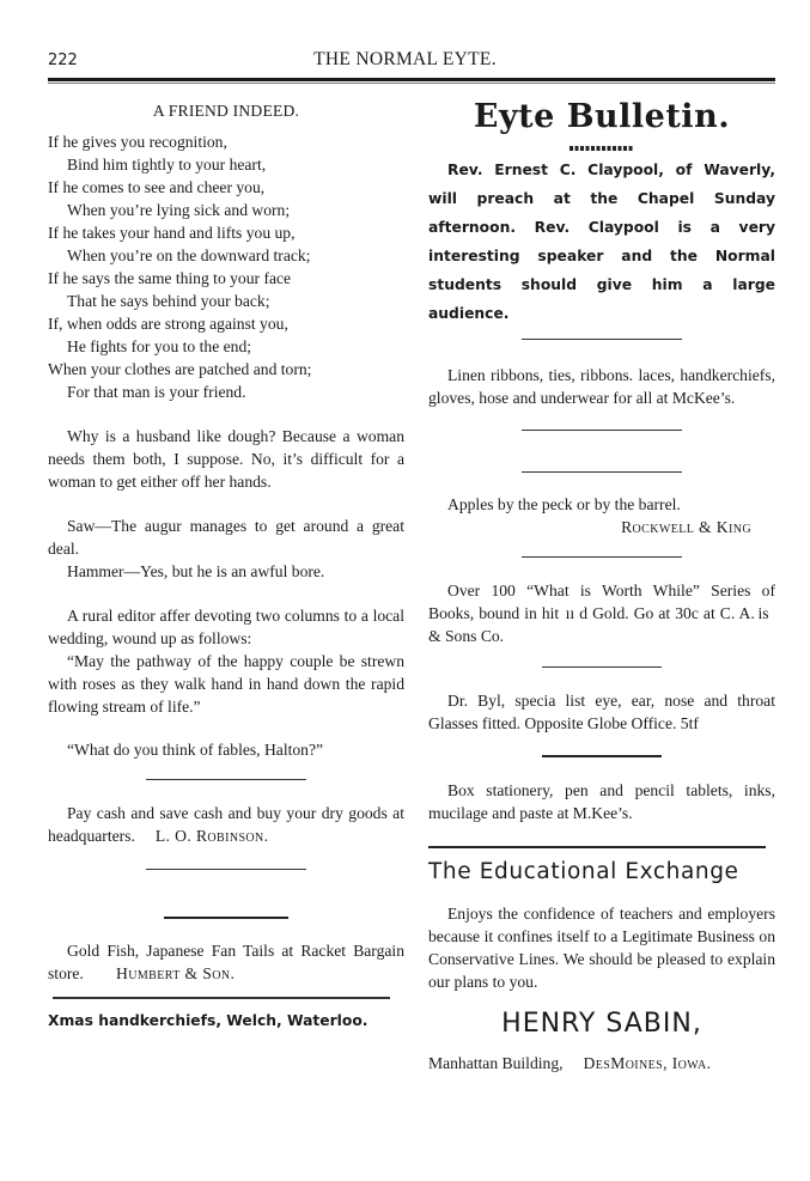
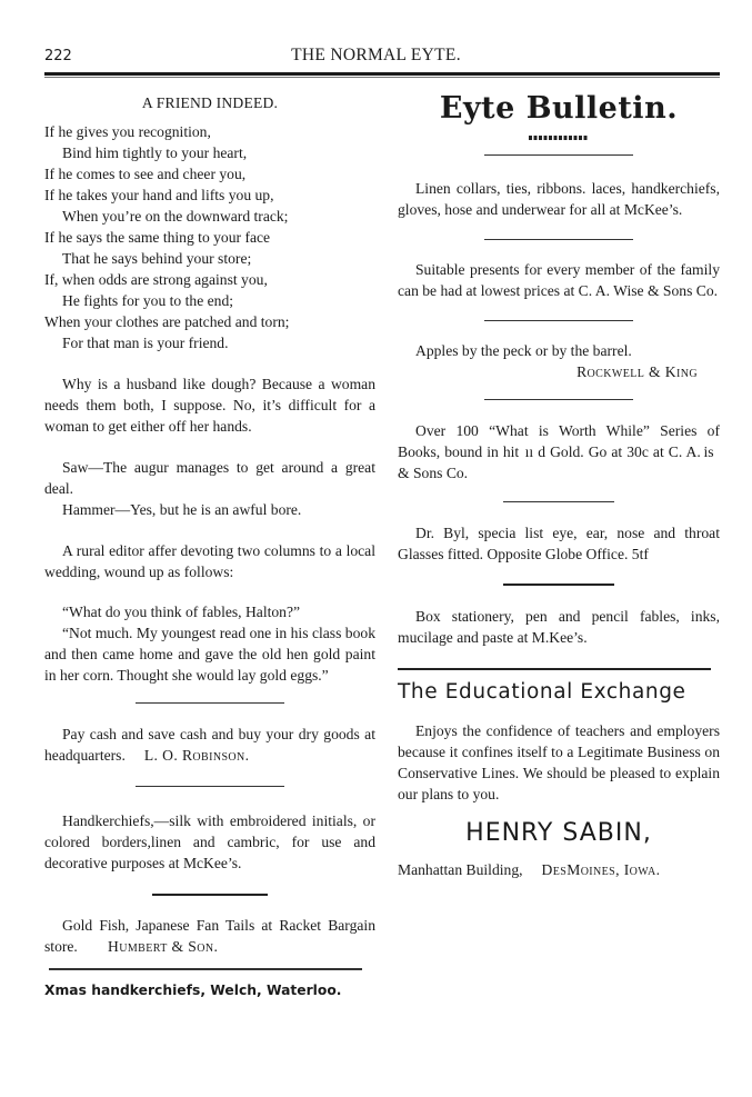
  222
  THE NORMAL EYTE.
  A FRIEND INDEED.
  If he gives you recognition,
  Bind him tightly to your heart,
  If he comes to see and cheer you,
- When you’re lying sick and worn;
  If he takes your hand and lifts you up,
  When you’re on the downward track;
  If he says the same thing to your face
- That he says behind your back;
+ That he says behind your store;
  If, when odds are strong against you,
  He fights for you to the end;
  When your clothes are patched and torn;
  For that man is your friend.
  Why is a husband like dough? Because a woman needs them both, I suppose. No, it’s difficult for a woman to get either off her hands.
  Saw—The augur manages to get around a great deal.
  Hammer—Yes, but he is an awful bore.
  A rural editor affer devoting two columns to a local wedding, wound up as follows:
- “May the pathway of the happy couple be strewn with roses as they walk hand in hand down the rapid flowing stream of life.”
  “What do you think of fables, Halton?”
+ “Not much. My youngest read one in his class book and then came home and gave the old hen gold paint in her corn. Thought she would lay gold eggs.”
  Pay cash and save cash and buy your dry goods at headquarters. L. O. Robinson.
+ Handkerchiefs,—silk with embroidered initials, or colored borders,linen and cambric, for use and decorative purposes at McKee’s.
  Gold Fish, Japanese Fan Tails at Racket Bargain store. Humbert & Son.
  Xmas handkerchiefs, Welch, Waterloo.
  Eyte Bulletin.
- Rev. Ernest C. Claypool, of Waverly, will preach at the Chapel Sunday afternoon. Rev. Claypool is a very interesting speaker and the Normal students should give him a large audience.
- Linen ribbons, ties, ribbons. laces, handkerchiefs, gloves, hose and underwear for all at McKee’s.
+ Linen collars, ties, ribbons. laces, handkerchiefs, gloves, hose and underwear for all at McKee’s.
+ Suitable presents for every member of the family can be had at lowest prices at C. A. Wise & Sons Co.
  Apples by the peck or by the barrel.
  Rockwell & King
  Over 100 “What is Worth While” Series of Books, bound in hit ıı d Gold. Go at 30c at C. A. is & Sons Co.
  Dr. Byl, specia list eye, ear, nose and throat Glasses fitted. Opposite Globe Office. 5tf
- Box stationery, pen and pencil tablets, inks, mucilage and paste at M.Kee’s.
+ Box stationery, pen and pencil fables, inks, mucilage and paste at M.Kee’s.
  The Educational Exchange
  Enjoys the confidence of teachers and employers because it confines itself to a Legitimate Business on Conservative Lines. We should be pleased to explain our plans to you.
  HENRY SABIN,
  Manhattan Building, DesMoines, Iowa.
